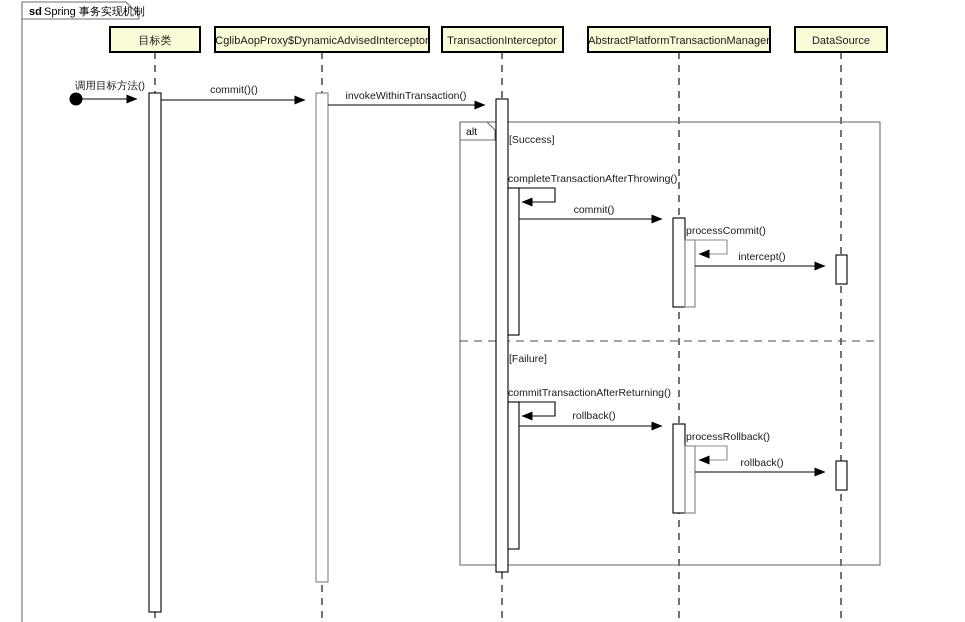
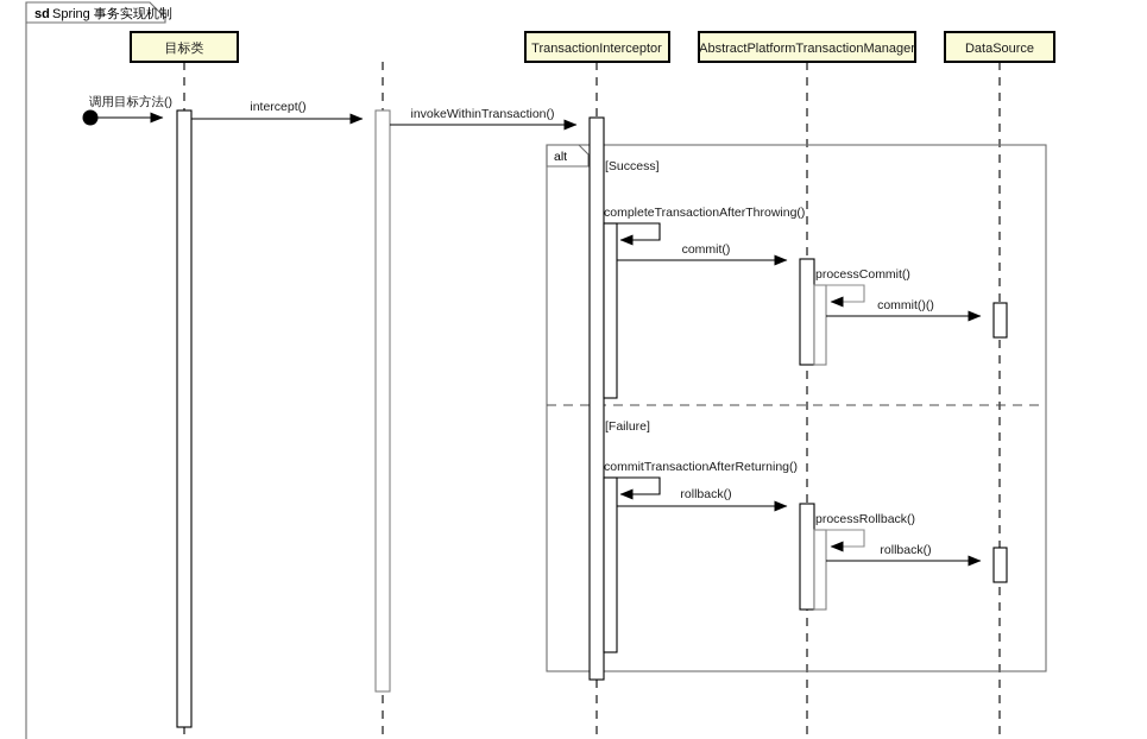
  sd
  Spring 事务实现机制
  alt
  [Success]
  [Failure]
  目标类
- CglibAopProxy$DynamicAdvisedInterceptor
  TransactionInterceptor
  AbstractPlatformTransactionManager
  DataSource
  调用目标方法()
- commit()()
+ intercept()
  invokeWithinTransaction()
  completeTransactionAfterThrowing()
  commit()
  processCommit()
- intercept()
+ commit()()
  commitTransactionAfterReturning()
  rollback()
  processRollback()
  rollback()
